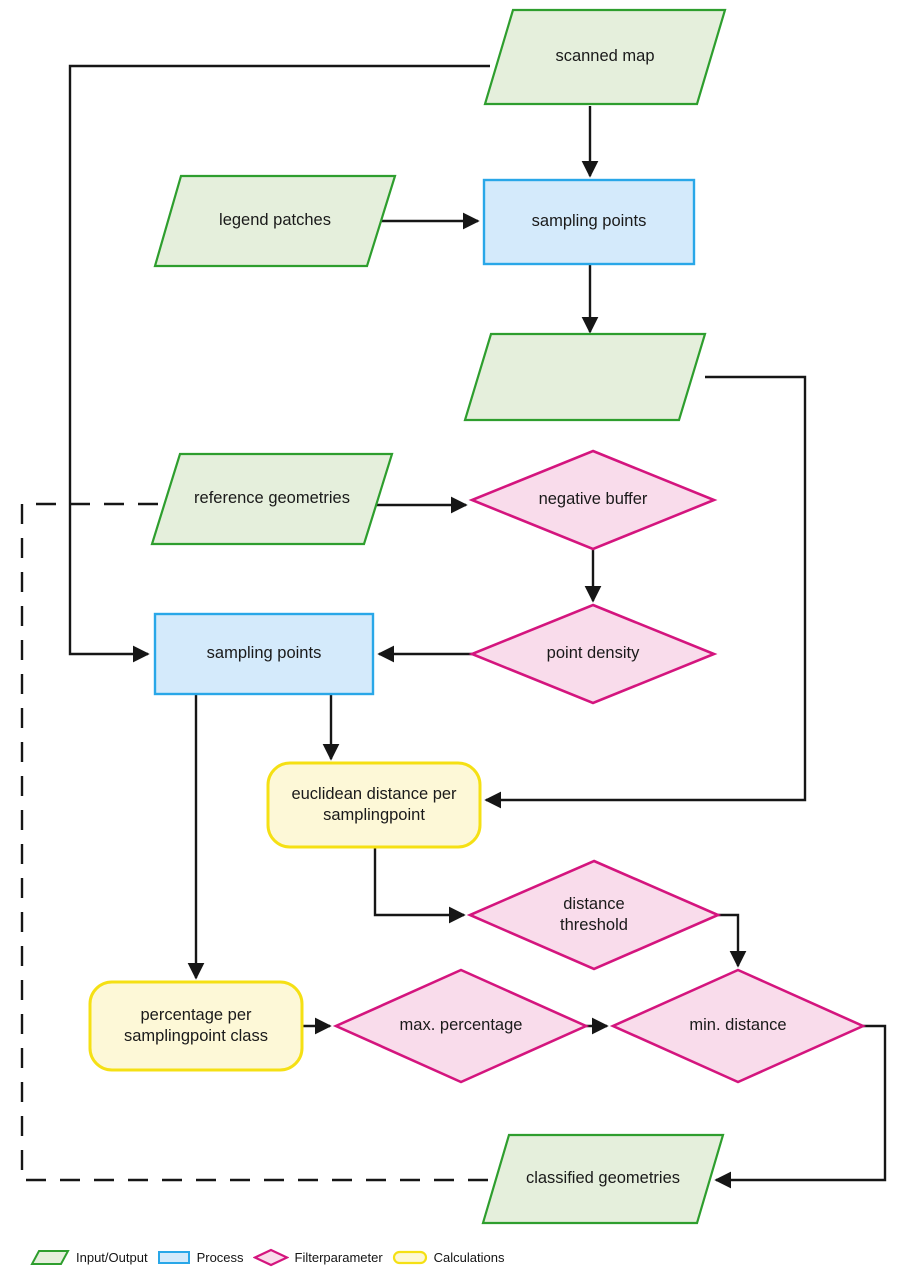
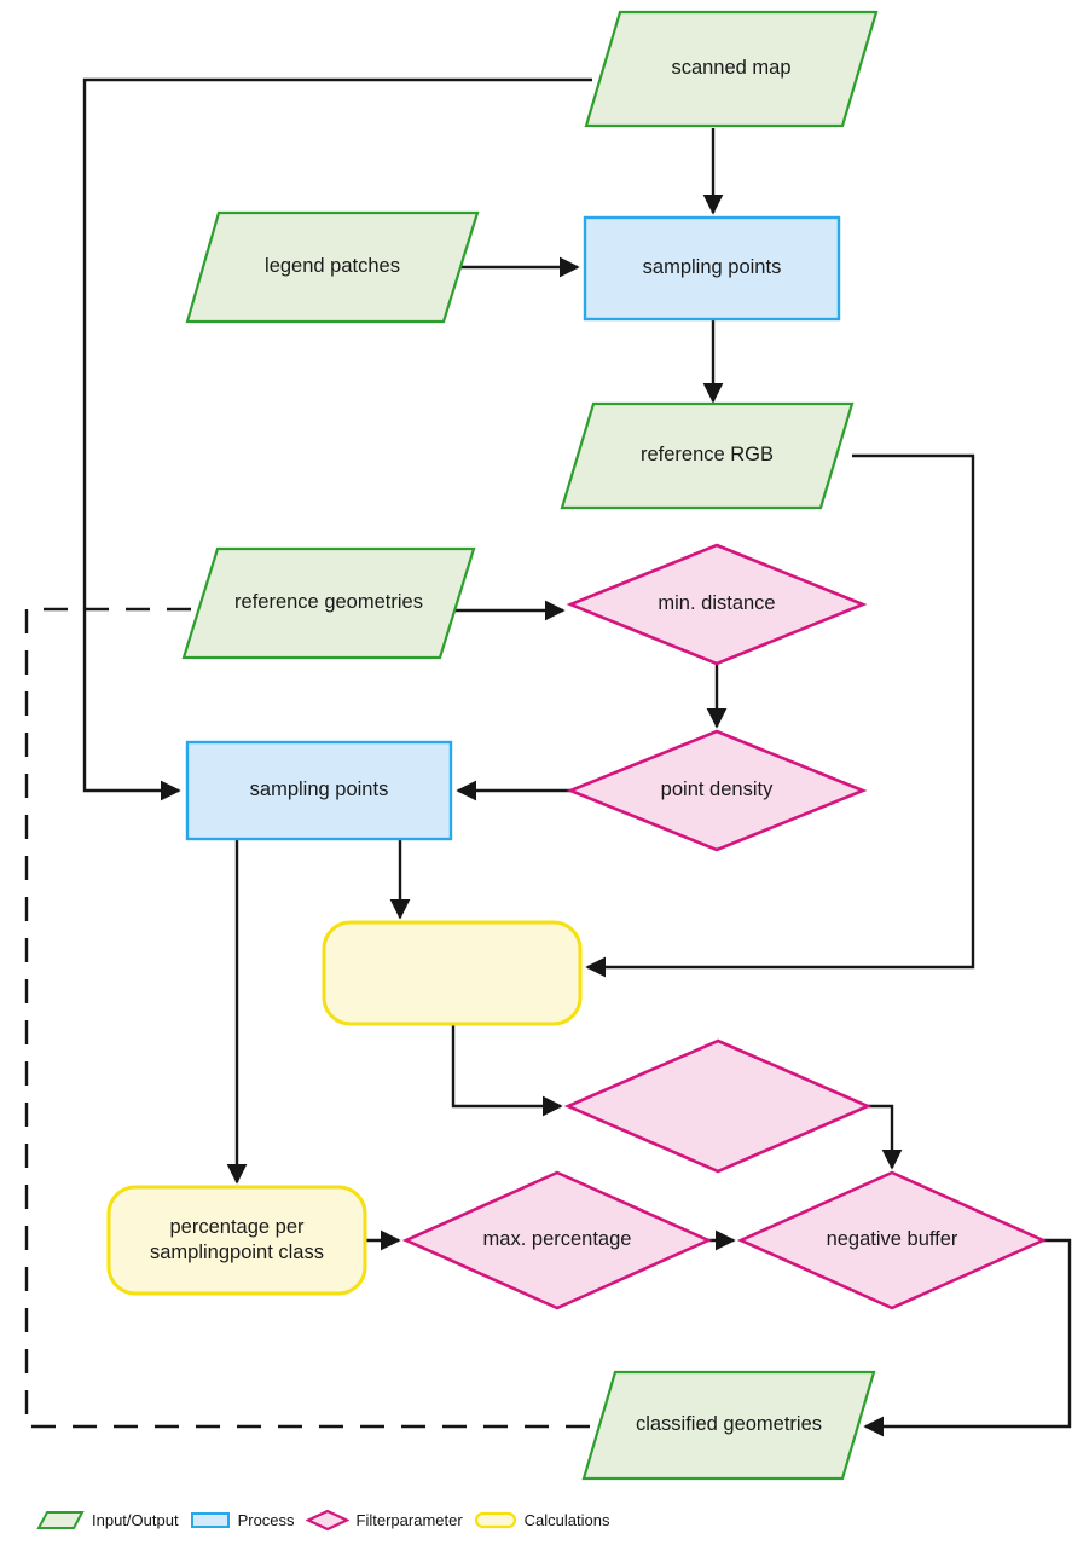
  scanned map
  legend patches
  sampling points
+ reference RGB
  reference geometries
- negative buffer
+ min. distance
  sampling points
  point density
- euclidean distance per
- samplingpoint
- distance
- threshold
  percentage per
  samplingpoint class
  max. percentage
- min. distance
+ negative buffer
  classified geometries
  Input/Output
  Process
  Filterparameter
  Calculations
